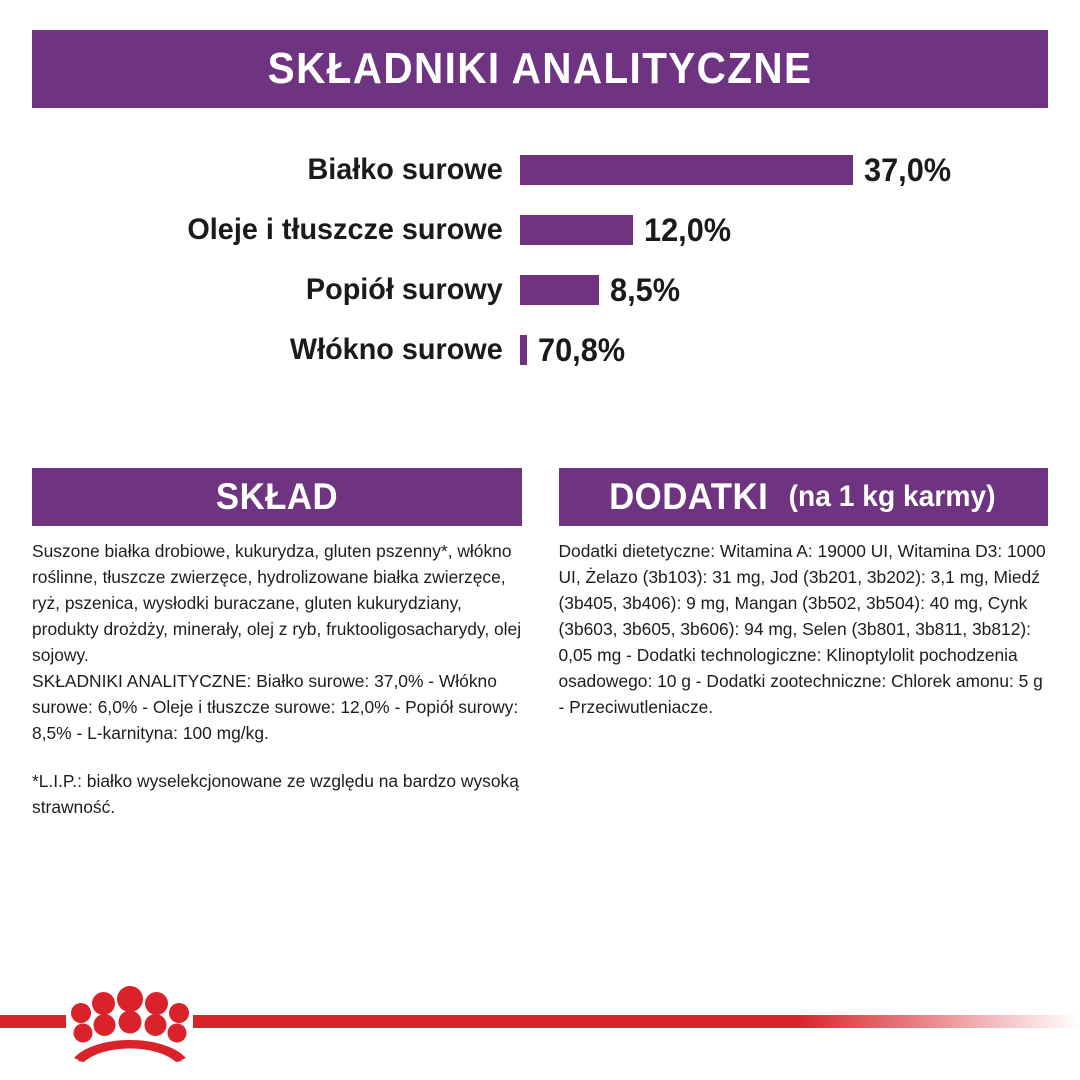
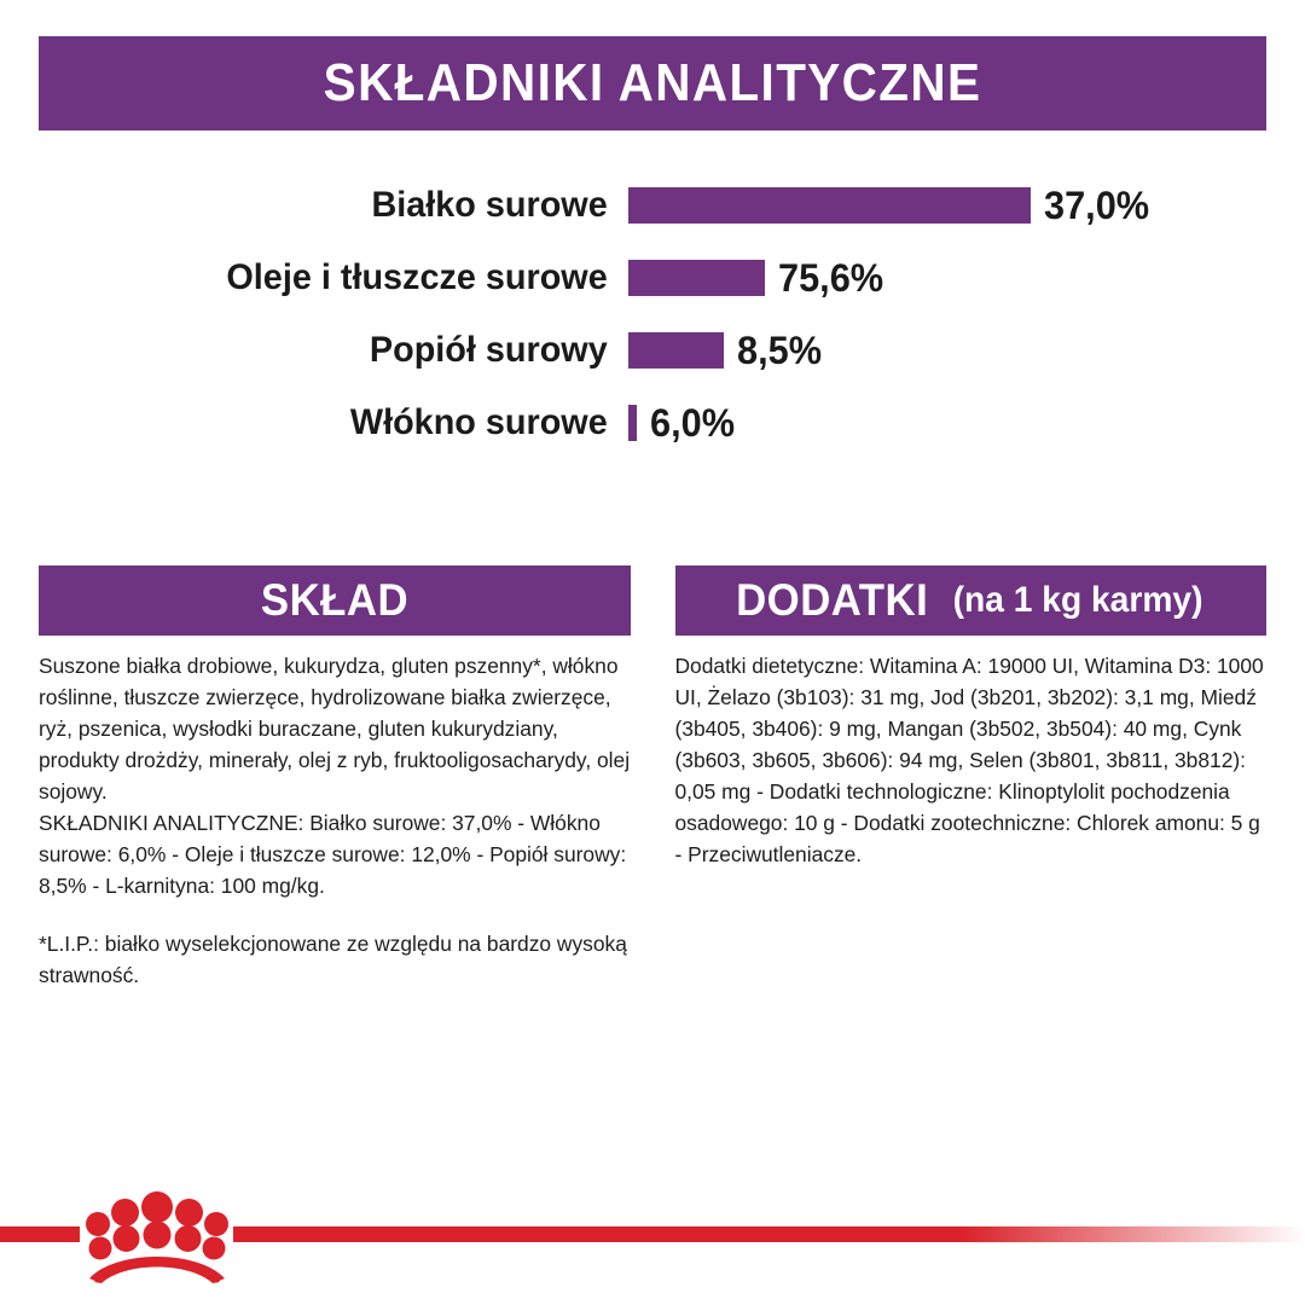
  SKŁADNIKI ANALITYCZNE
  Białko surowe
  37,0%
  Oleje i tłuszcze surowe
- 12,0%
+ 75,6%
  Popiół surowy
  8,5%
  Włókno surowe
- 70,8%
+ 6,0%
  SKŁAD
  Suszone białka drobiowe, kukurydza, gluten pszenny*, włókno roślinne, tłuszcze zwierzęce, hydrolizowane białka zwierzęce, ryż, pszenica, wysłodki buraczane, gluten kukurydziany, produkty drożdży, minerały, olej z ryb, fruktooligosacharydy, olej sojowy.
  SKŁADNIKI ANALITYCZNE: Białko surowe: 37,0% - Włókno surowe: 6,0% - Oleje i tłuszcze surowe: 12,0% - Popiół surowy: 8,5% - L-karnityna: 100 mg/kg.
  *L.I.P.: białko wyselekcjonowane ze względu na bardzo wysoką strawność.
  DODATKI
  (na 1 kg karmy)
  Dodatki dietetyczne: Witamina A: 19000 UI, Witamina D3: 1000 UI, Żelazo (3b103): 31 mg, Jod (3b201, 3b202): 3,1 mg, Miedź (3b405, 3b406): 9 mg, Mangan (3b502, 3b504): 40 mg, Cynk (3b603, 3b605, 3b606): 94 mg, Selen (3b801, 3b811, 3b812): 0,05 mg - Dodatki technologiczne: Klinoptylolit pochodzenia osadowego: 10 g - Dodatki zootechniczne: Chlorek amonu: 5 g - Przeciwutleniacze.
